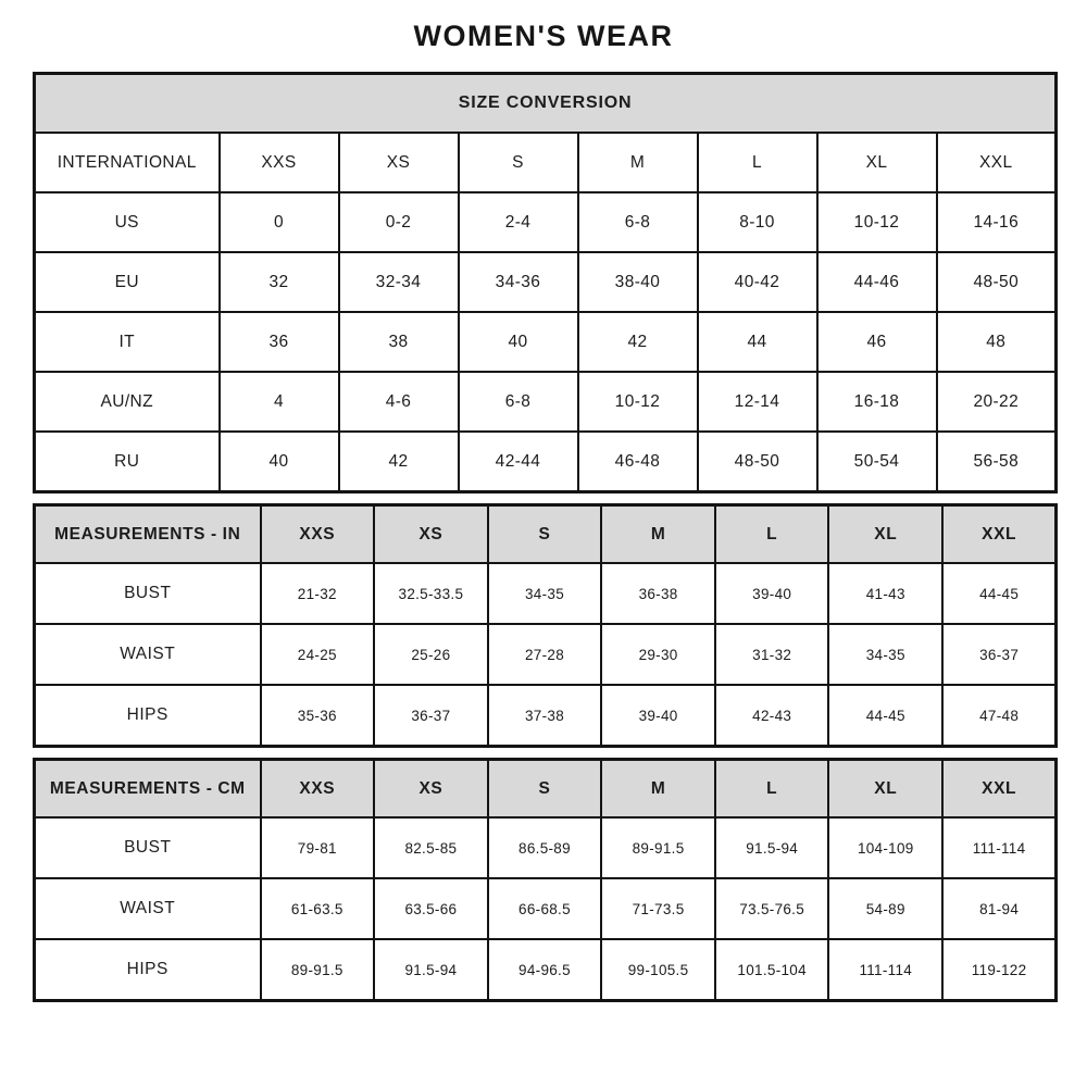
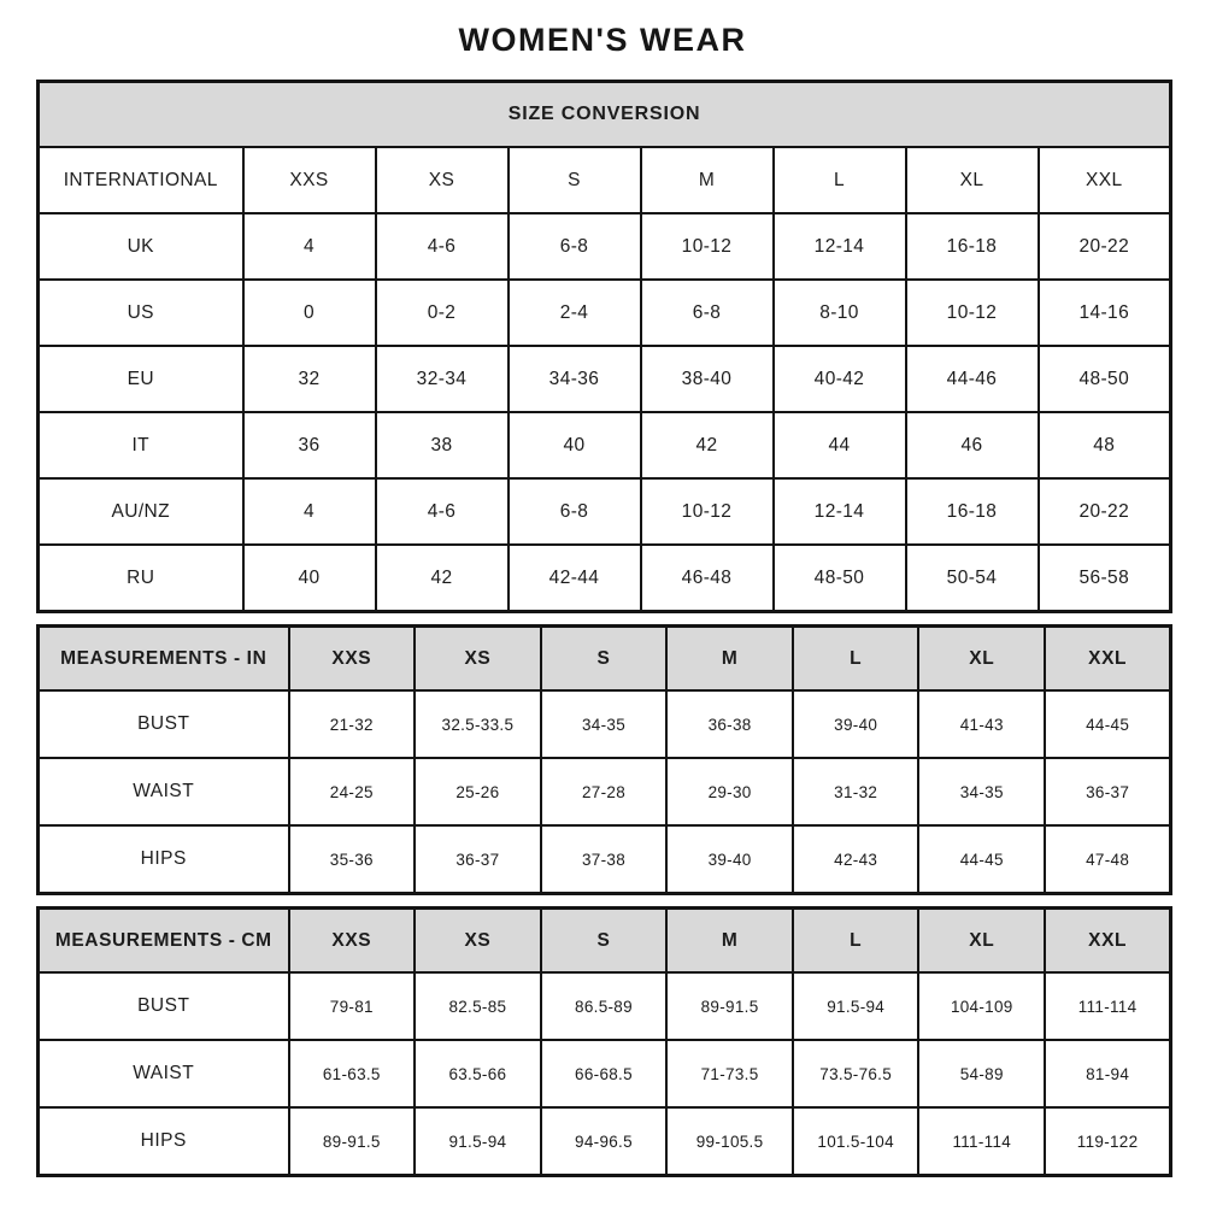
  WOMEN'S WEAR
  SIZE CONVERSION
  INTERNATIONAL	XXS	XS	S	M	L	XL	XXL
+ UK	4	4-6	6-8	10-12	12-14	16-18	20-22
  US	0	0-2	2-4	6-8	8-10	10-12	14-16
  EU	32	32-34	34-36	38-40	40-42	44-46	48-50
  IT	36	38	40	42	44	46	48
  AU/NZ	4	4-6	6-8	10-12	12-14	16-18	20-22
  RU	40	42	42-44	46-48	48-50	50-54	56-58
  MEASUREMENTS - IN	XXS	XS	S	M	L	XL	XXL
  BUST	21-32	32.5-33.5	34-35	36-38	39-40	41-43	44-45
  WAIST	24-25	25-26	27-28	29-30	31-32	34-35	36-37
  HIPS	35-36	36-37	37-38	39-40	42-43	44-45	47-48
  MEASUREMENTS - CM	XXS	XS	S	M	L	XL	XXL
  BUST	79-81	82.5-85	86.5-89	89-91.5	91.5-94	104-109	111-114
  WAIST	61-63.5	63.5-66	66-68.5	71-73.5	73.5-76.5	54-89	81-94
  HIPS	89-91.5	91.5-94	94-96.5	99-105.5	101.5-104	111-114	119-122
